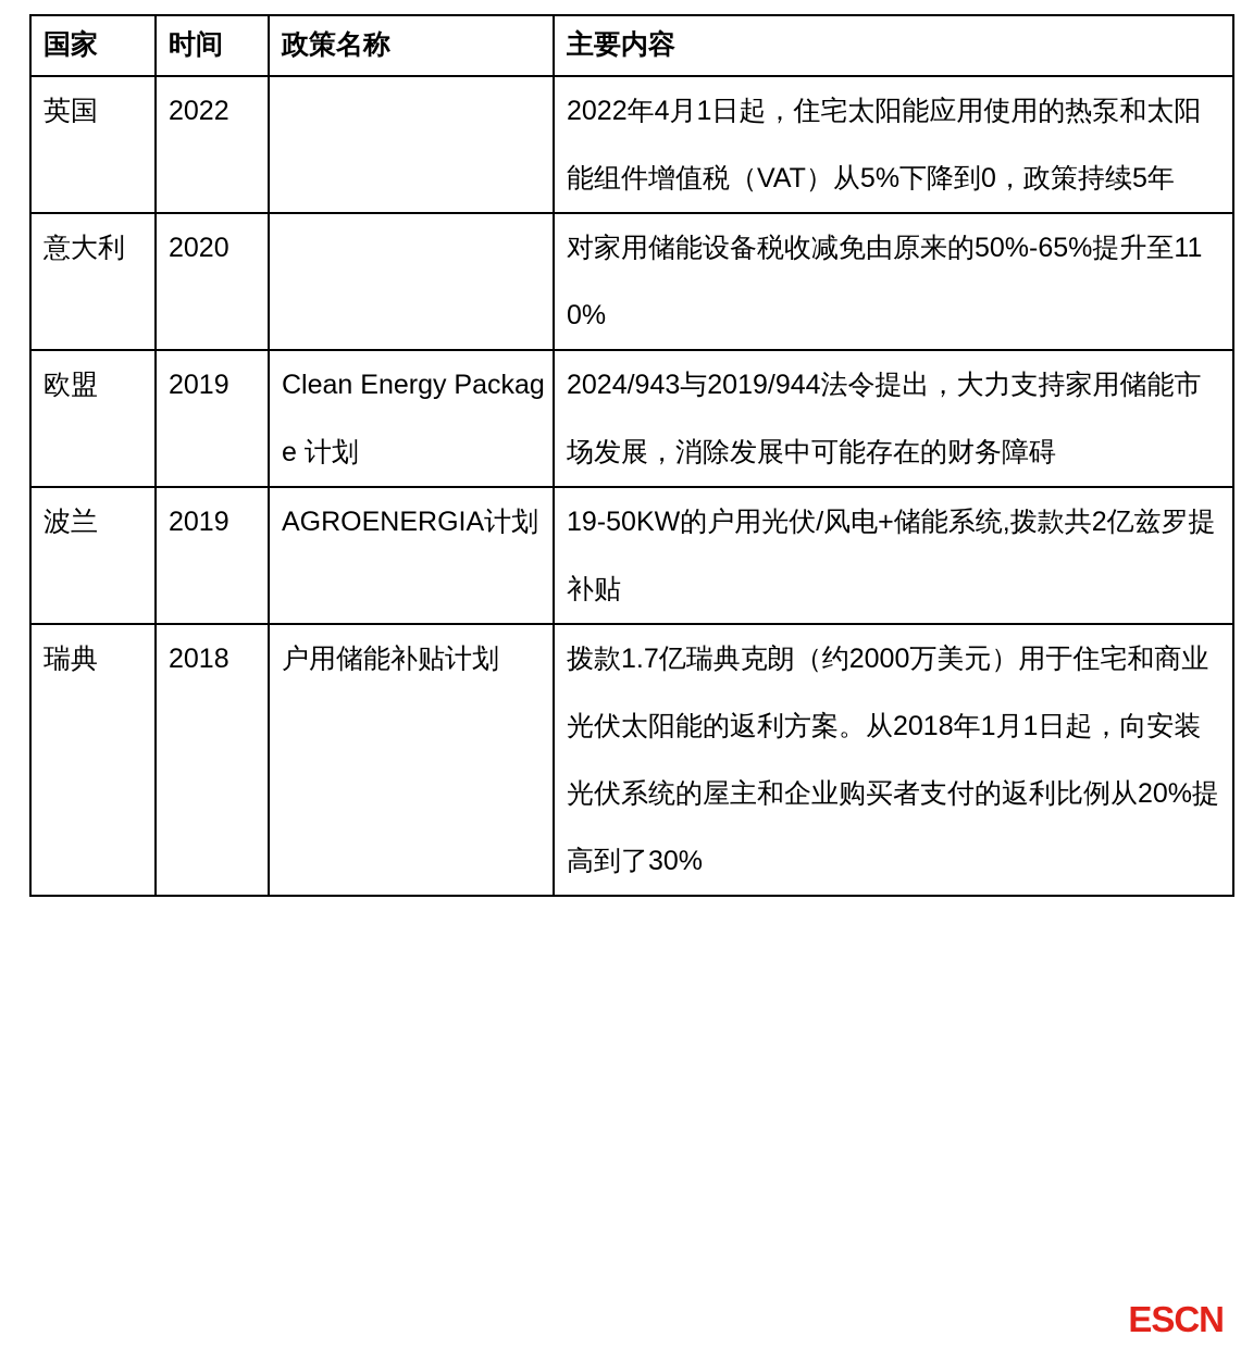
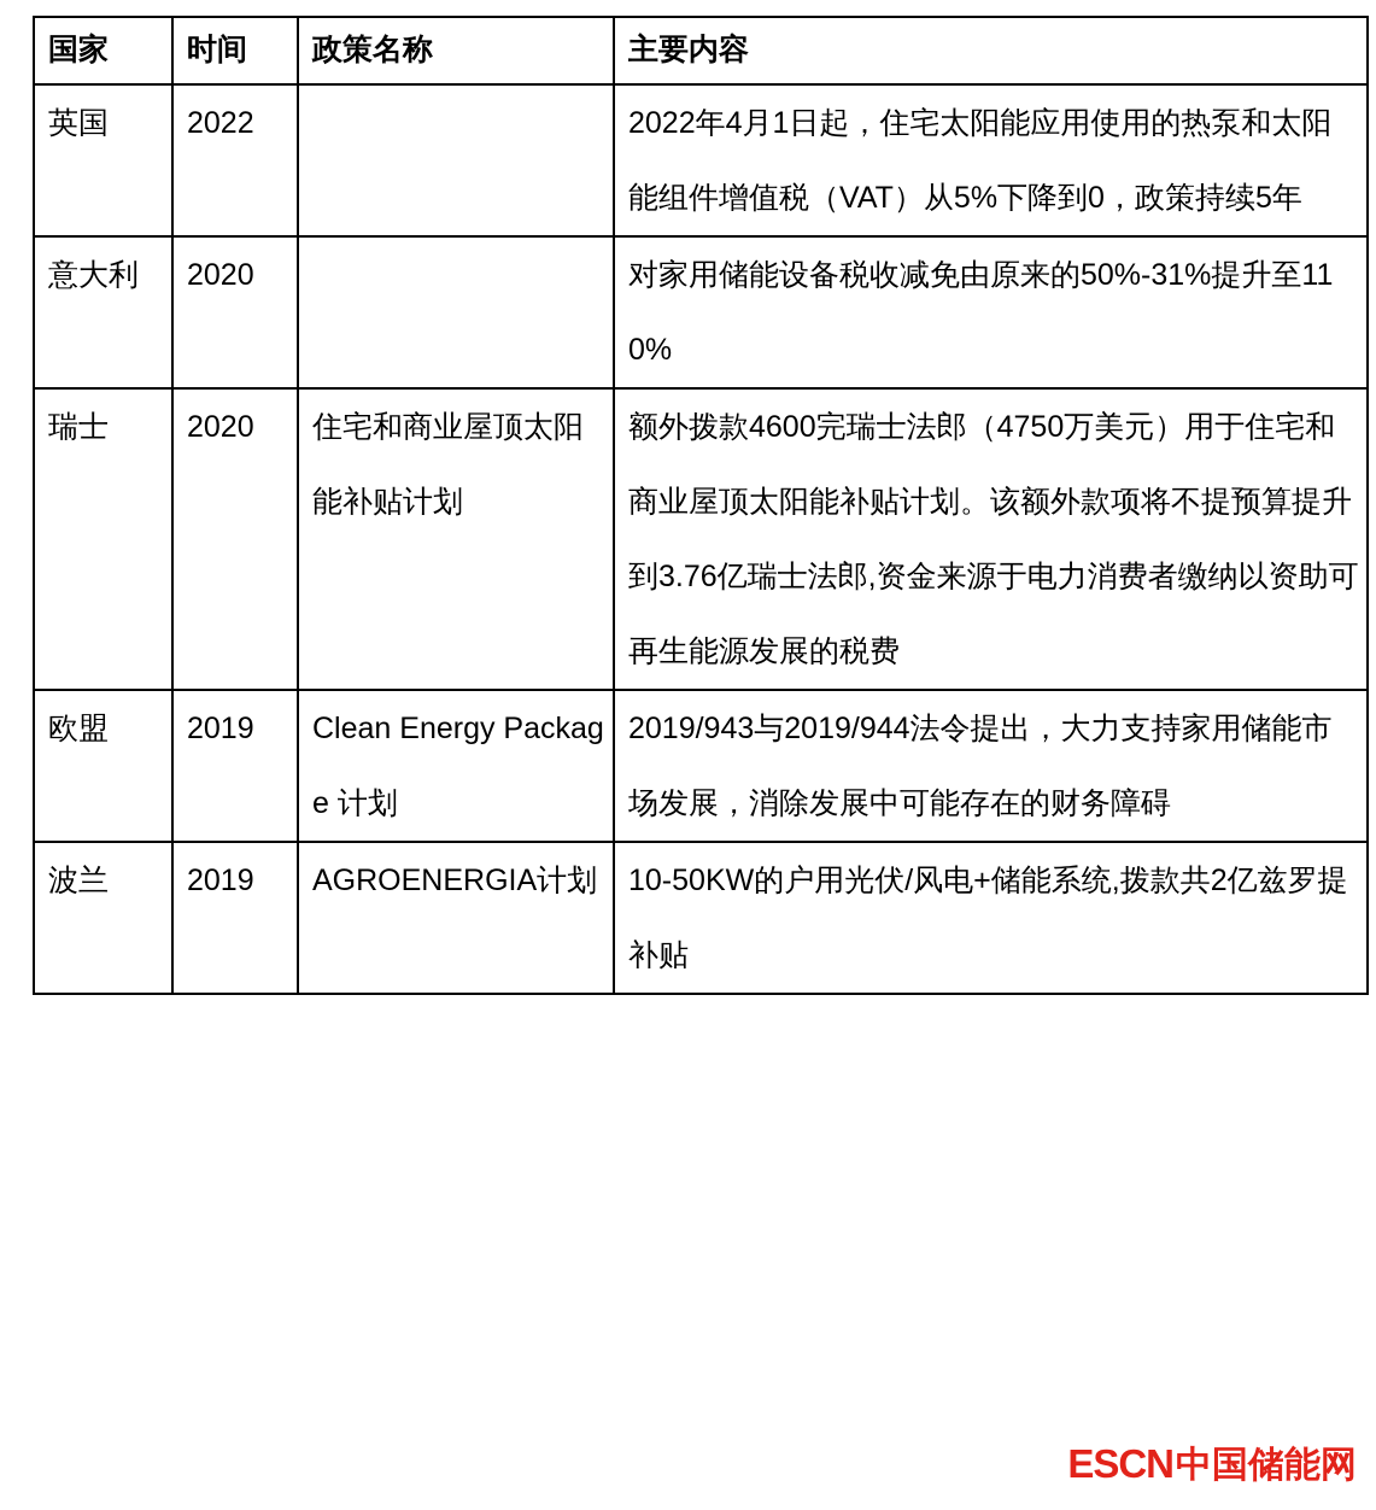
  国家	时间	政策名称	主要内容
  英国	2022		2022年4月1日起，住宅太阳能应用使用的热泵和太阳能组件增值税（VAT）从5%下降到0，政策持续5年
- 意大利	2020		对家用储能设备税收减免由原来的50%-65%提升至110%
+ 意大利	2020		对家用储能设备税收减免由原来的50%-31%提升至110%
+ 瑞士	2020	住宅和商业屋顶太阳能补贴计划	额外拨款4600完瑞士法郎（4750万美元）用于住宅和商业屋顶太阳能补贴计划。该额外款项将不提预算提升到3.76亿瑞士法郎,资金来源于电力消费者缴纳以资助可再生能源发展的税费
- 欧盟	2019	Clean Energy Package 计划	2024/943与2019/944法令提出，大力支持家用储能市场发展，消除发展中可能存在的财务障碍
+ 欧盟	2019	Clean Energy Package 计划	2019/943与2019/944法令提出，大力支持家用储能市场发展，消除发展中可能存在的财务障碍
- 波兰	2019	AGROENERGIA计划	19-50KW的户用光伏/风电+储能系统,拨款共2亿兹罗提补贴
+ 波兰	2019	AGROENERGIA计划	10-50KW的户用光伏/风电+储能系统,拨款共2亿兹罗提补贴
- 瑞典	2018	户用储能补贴计划	拨款1.7亿瑞典克朗（约2000万美元）用于住宅和商业光伏太阳能的返利方案。从2018年1月1日起，向安装光伏系统的屋主和企业购买者支付的返利比例从20%提高到了30%
  ESCN
+ 中国储能网
